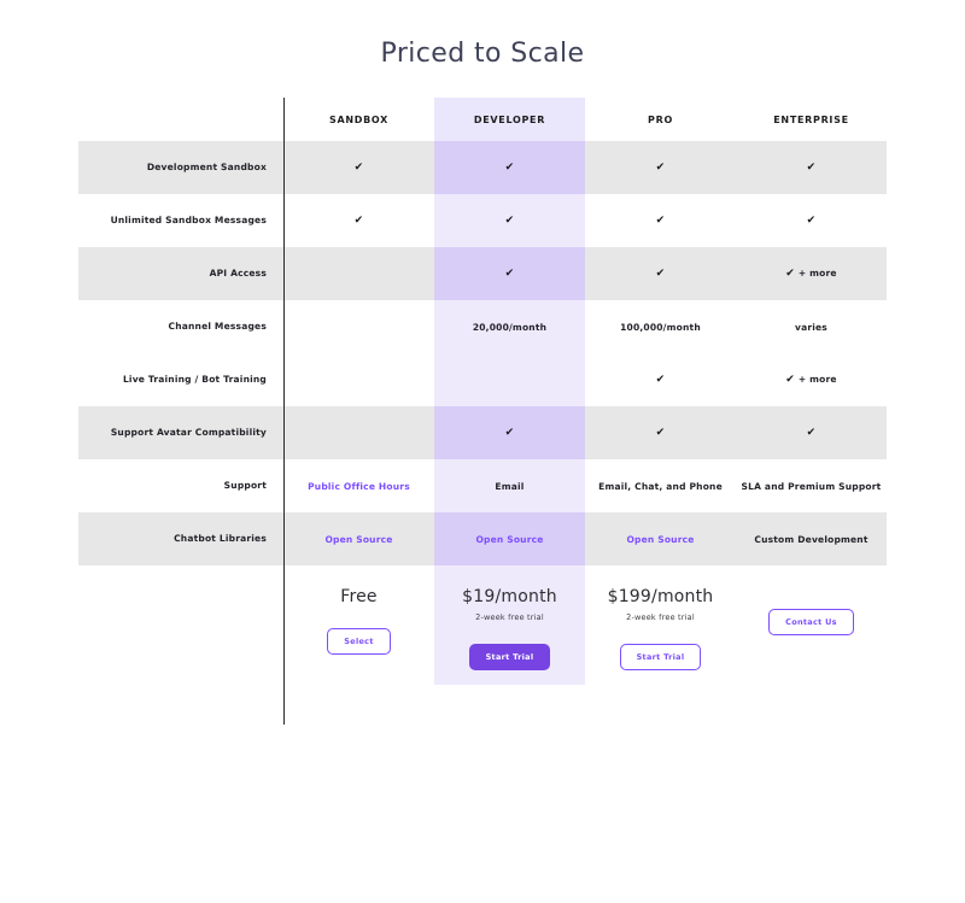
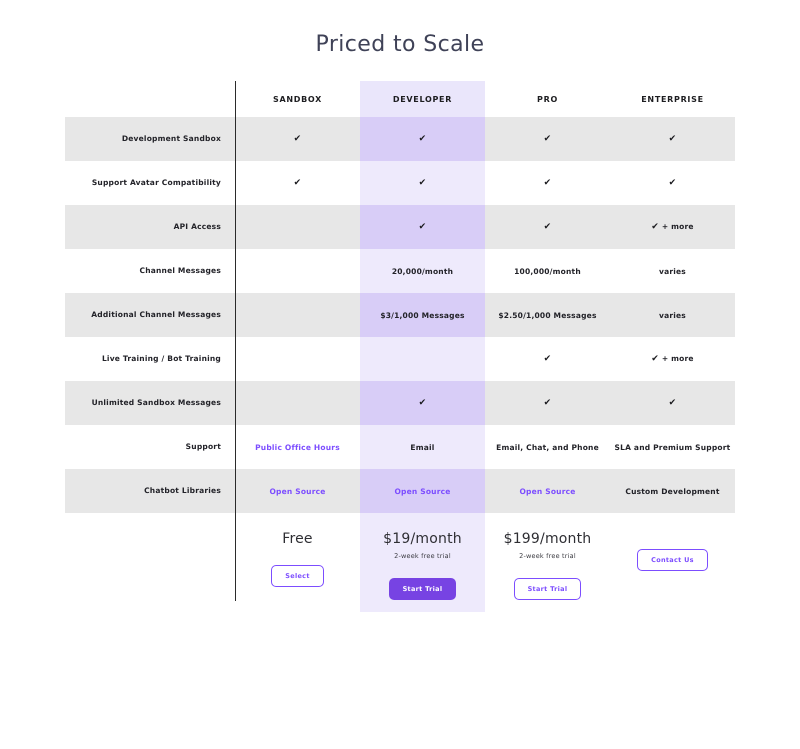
  Priced to Scale
  	SANDBOX	DEVELOPER	PRO	ENTERPRISE
  Development Sandbox	✔	✔	✔	✔
- Unlimited Sandbox Messages	✔	✔	✔	✔
+ Support Avatar Compatibility	✔	✔	✔	✔
  API Access		✔	✔	✔ + more
  Channel Messages		20,000/month	100,000/month	varies
+ Additional Channel Messages		$3/1,000 Messages	$2.50/1,000 Messages	varies
  Live Training / Bot Training			✔	✔ + more
- Support Avatar Compatibility		✔	✔	✔
+ Unlimited Sandbox Messages		✔	✔	✔
  Support	Public Office Hours	Email	Email, Chat, and Phone	SLA and Premium Support
  Chatbot Libraries	Open Source	Open Source	Open Source	Custom Development
  Free
  Select
  $19/month
  2-week free trial
  Start Trial
  $199/month
  2-week free trial
  Start Trial
  Contact Us
